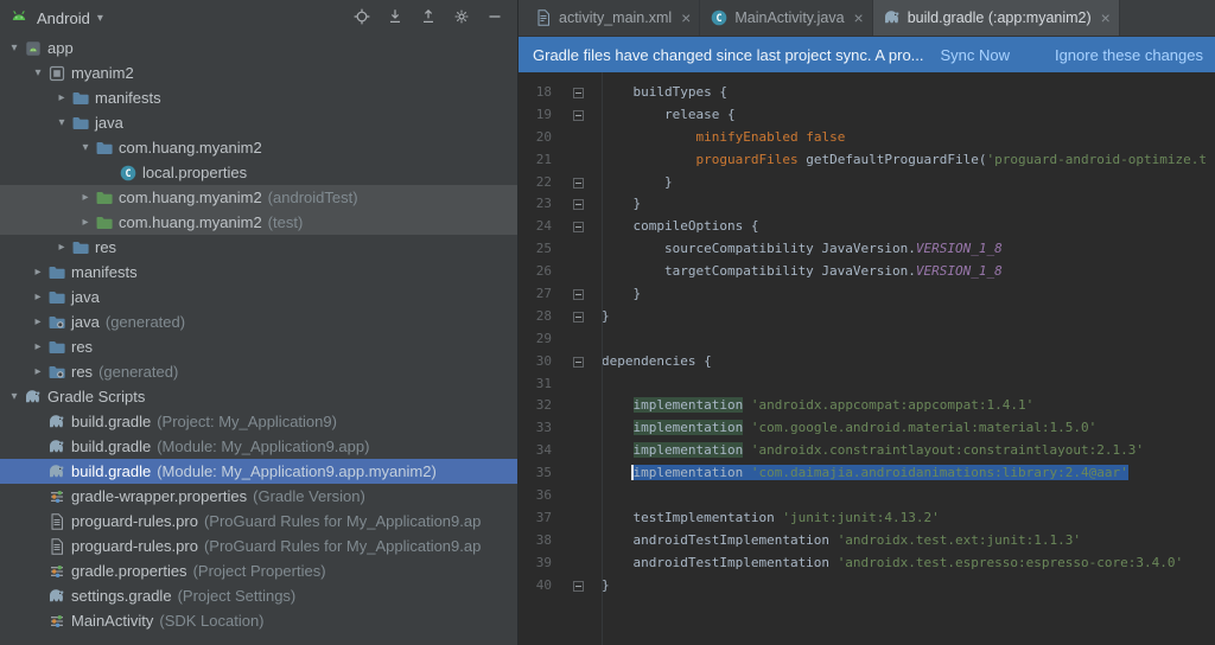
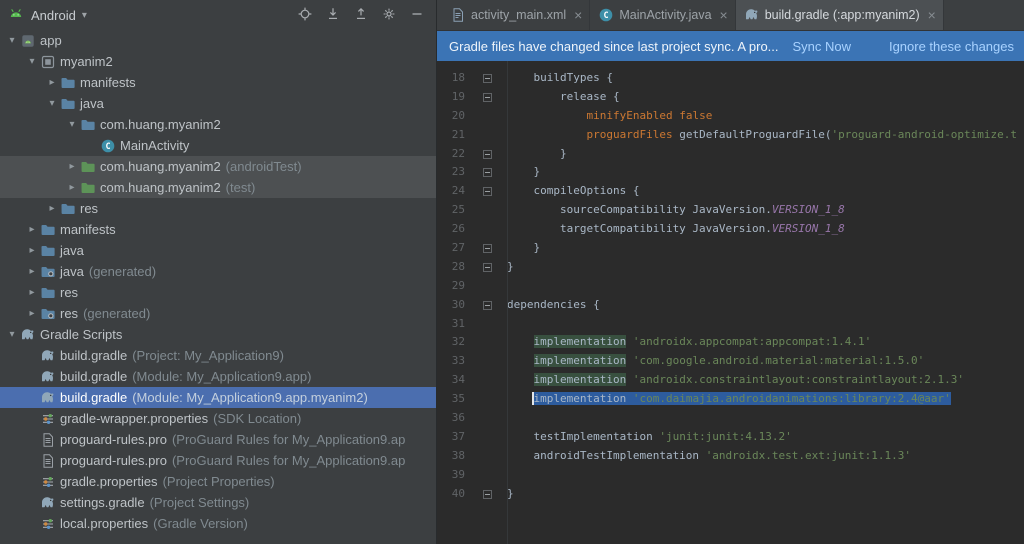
  Android
  ▾
  ▾
  app
  ▾
  myanim2
  ▸
  manifests
  ▾
  java
  ▾
  com.huang.myanim2
  C
- local.properties
+ MainActivity
  ▸
  com.huang.myanim2
  (androidTest)
  ▸
  com.huang.myanim2
  (test)
  ▸
  res
  ▸
  manifests
  ▸
  java
  ▸
  java
  (generated)
  ▸
  res
  ▸
  res
  (generated)
  ▾
  Gradle Scripts
  build.gradle
  (Project: My_Application9)
  build.gradle
  (Module: My_Application9.app)
  build.gradle
  (Module: My_Application9.app.myanim2)
  gradle-wrapper.properties
- (Gradle Version)
+ (SDK Location)
  proguard-rules.pro
  (ProGuard Rules for My_Application9.ap
  proguard-rules.pro
  (ProGuard Rules for My_Application9.ap
  gradle.properties
  (Project Properties)
  settings.gradle
  (Project Settings)
- MainActivity
+ local.properties
- (SDK Location)
+ (Gradle Version)
  activity_main.xml
  ×
  C
  MainActivity.java
  ×
  build.gradle (:app:myanim2)
  ×
  Gradle files have changed since last project sync. A pro...
  Sync Now
  Ignore these changes
  18
  buildTypes {
  19
  release {
  20
  minifyEnabled false
  21
  proguardFiles getDefaultProguardFile('proguard-android-optimize.t
  22
  }
  23
  }
  24
  compileOptions {
  25
  sourceCompatibility JavaVersion.VERSION_1_8
  26
  targetCompatibility JavaVersion.VERSION_1_8
  27
  }
  28
  }
  29
  30
  dependencies {
  31
  32
  implementation 'androidx.appcompat:appcompat:1.4.1'
  33
  implementation 'com.google.android.material:material:1.5.0'
  34
  implementation 'androidx.constraintlayout:constraintlayout:2.1.3'
  35
  implementation 'com.daimajia.androidanimations:library:2.4@aar'
  36
  37
  testImplementation 'junit:junit:4.13.2'
  38
  androidTestImplementation 'androidx.test.ext:junit:1.1.3'
  39
- androidTestImplementation 'androidx.test.espresso:espresso-core:3.4.0'
  40
  }
